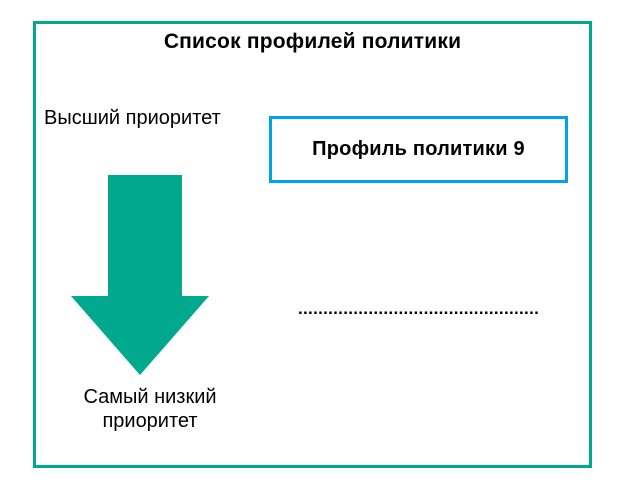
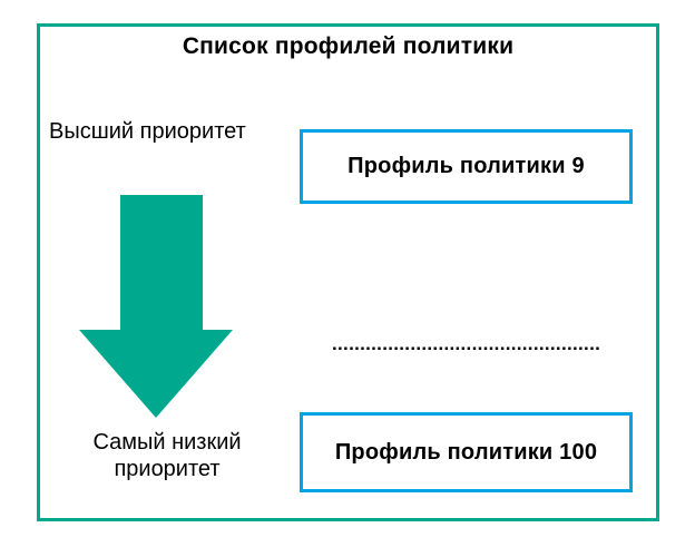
  Список профилей политики
  Высший приоритет
  Самый низкий приоритет
  Профиль политики 9
  ................................................
+ Профиль политики 100
